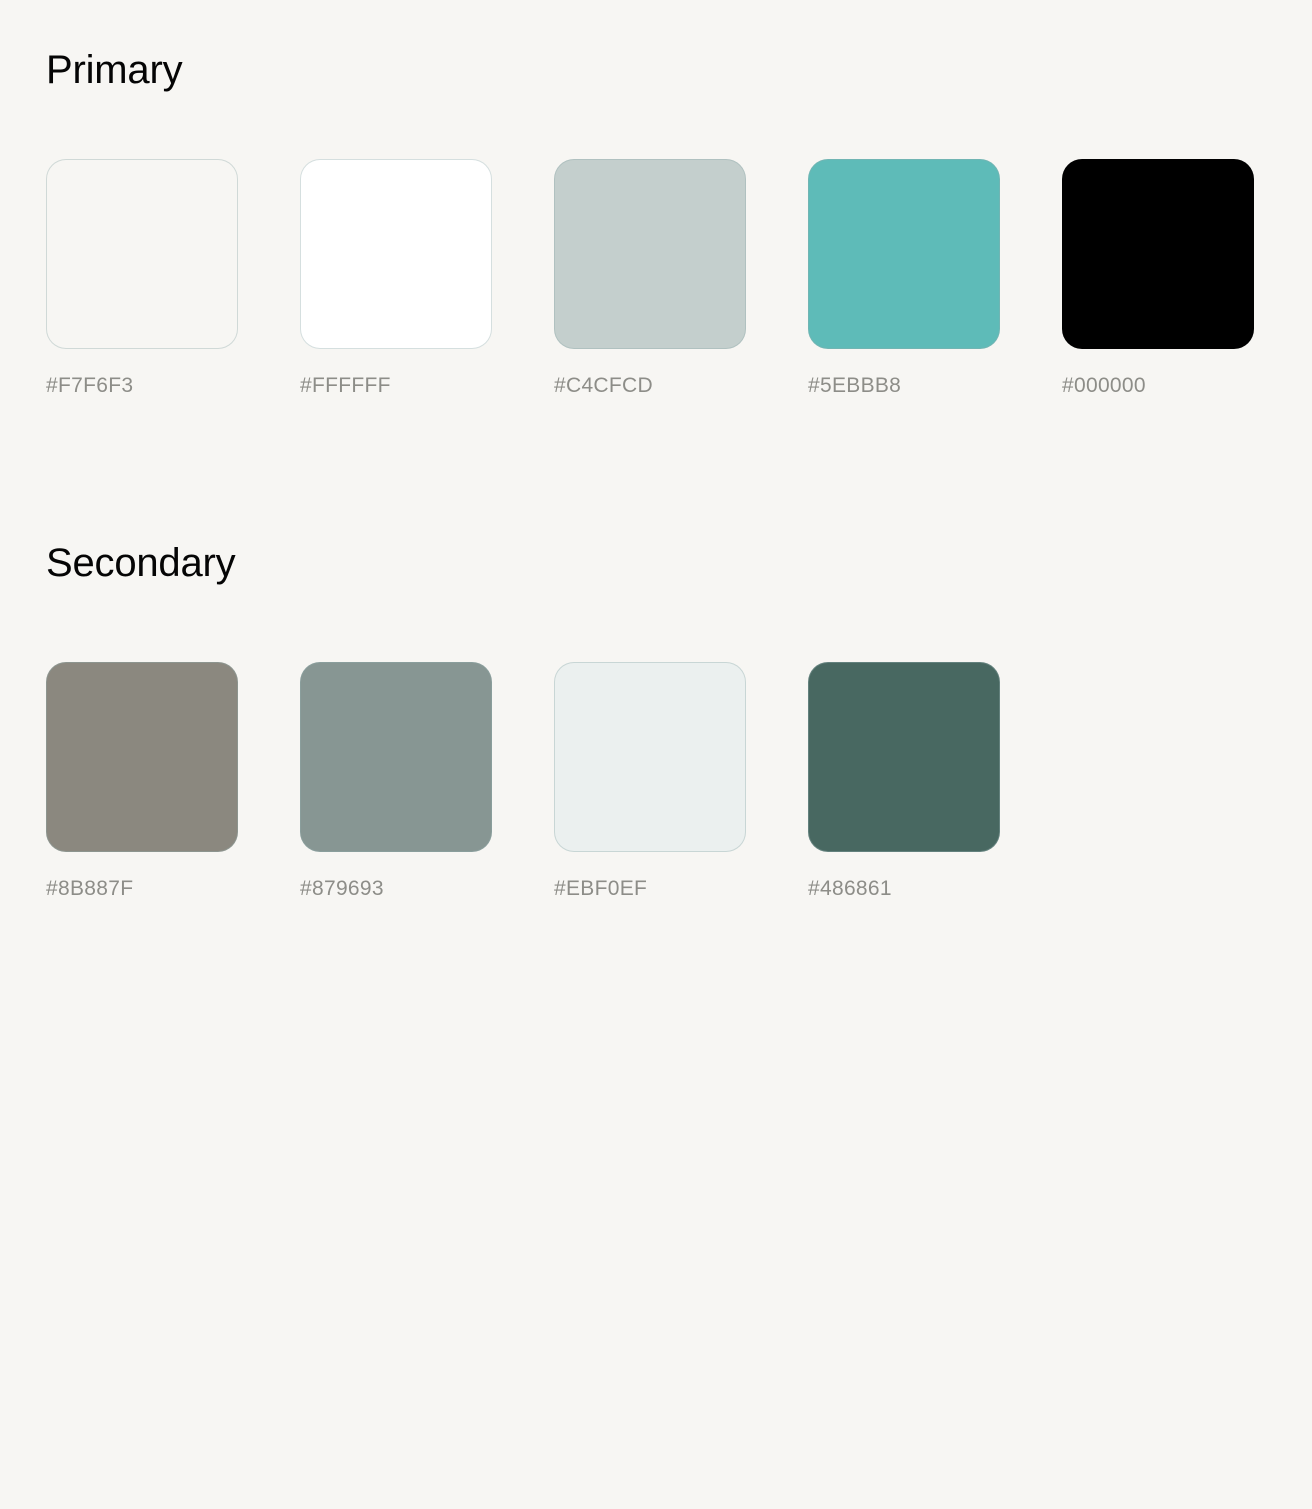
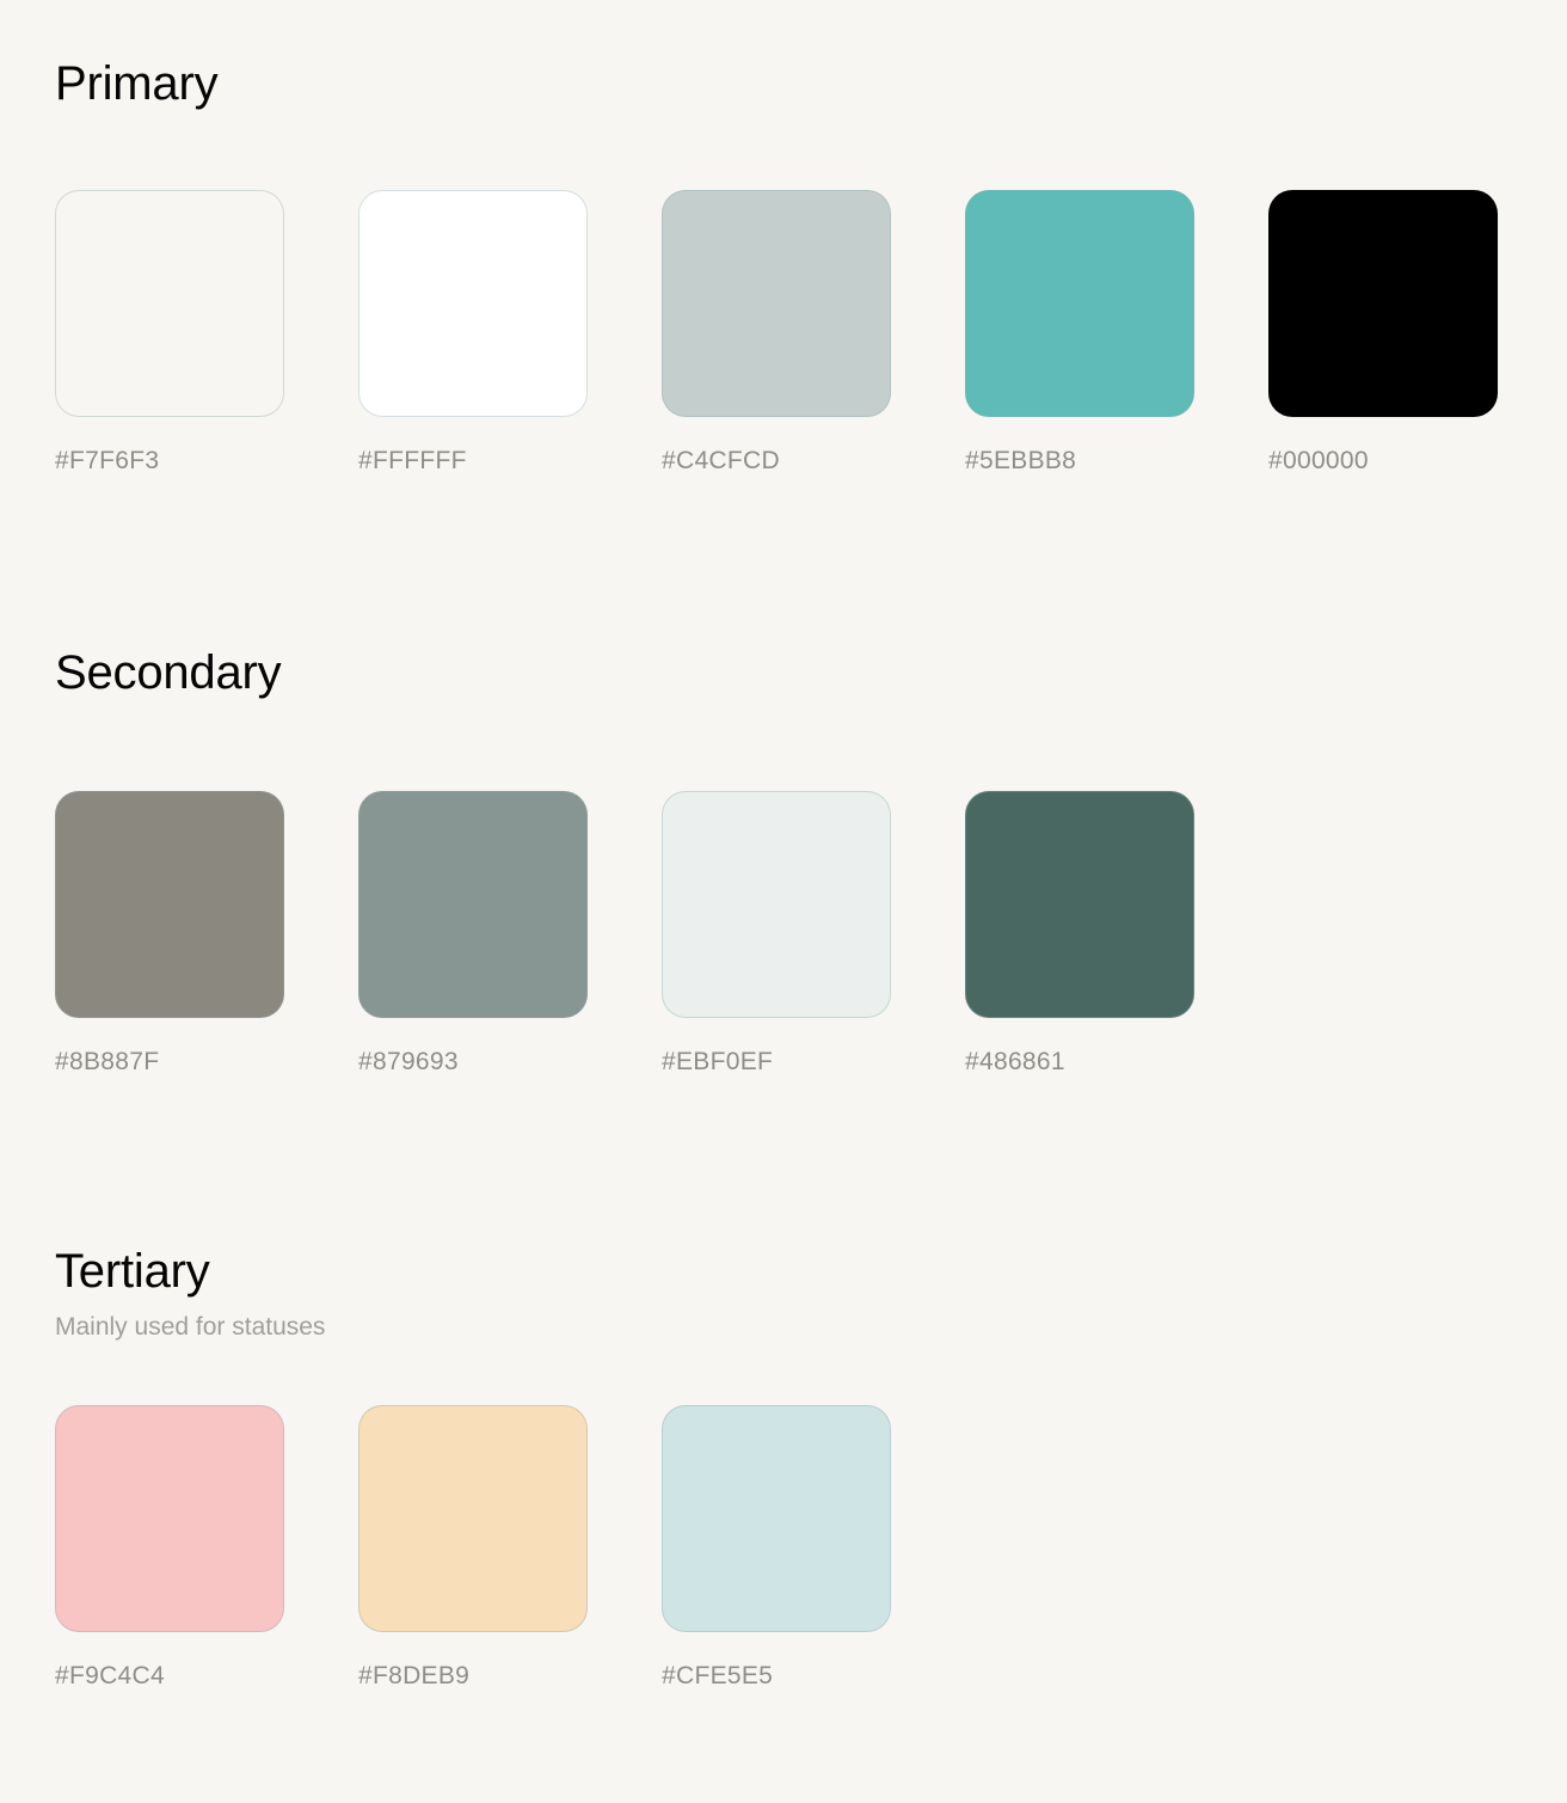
  Primary
  #F7F6F3
  #FFFFFF
  #C4CFCD
  #5EBBB8
  #000000
  Secondary
  #8B887F
  #879693
  #EBF0EF
  #486861
+ Tertiary
+ Mainly used for statuses
+ #F9C4C4
+ #F8DEB9
+ #CFE5E5
